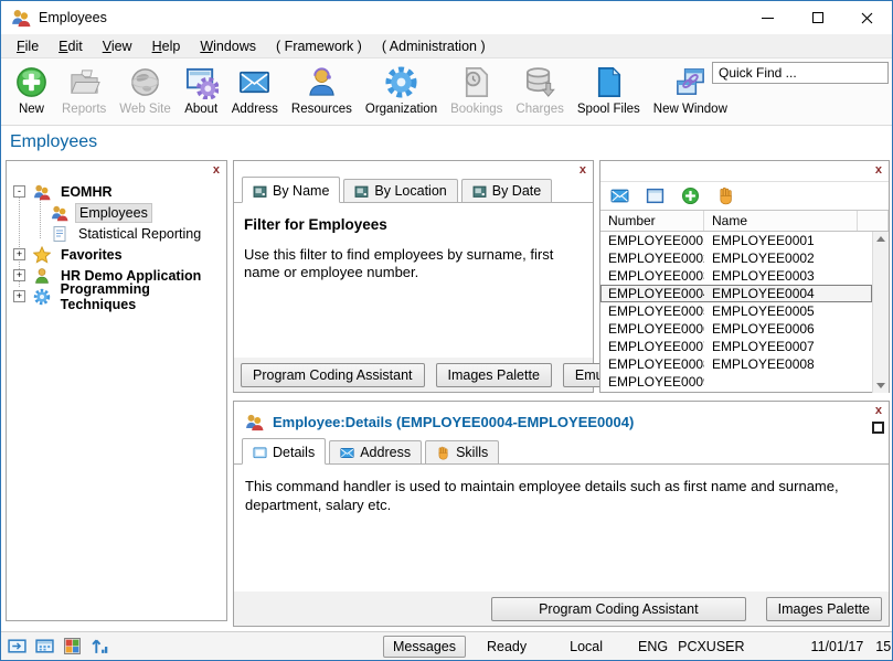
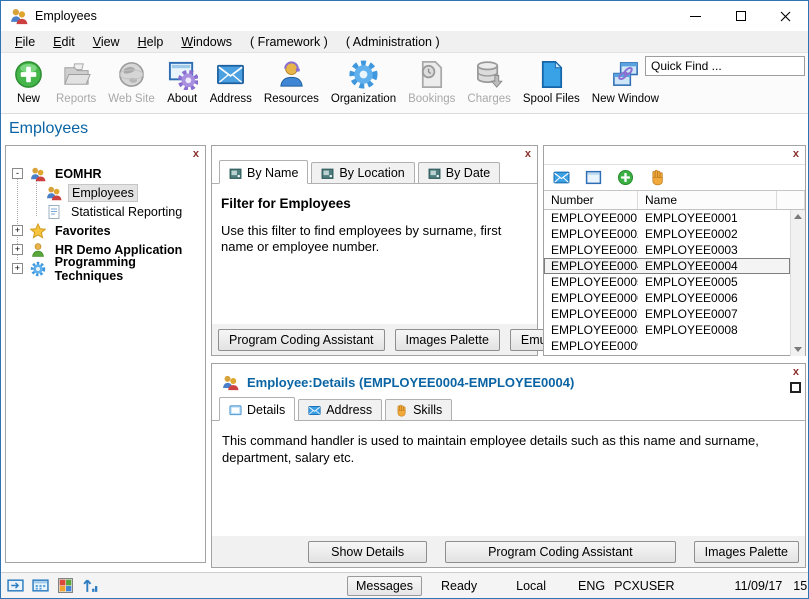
  Employees
  File
  Edit
  View
  Help
  Windows
  ( Framework )
  ( Administration )
  New
  Reports
  Web Site
  About
  Address
  Resources
  Organization
  Bookings
  Charges
  Spool Files
  New Window
  Quick Find ...
  Employees
  x
  -
  EOMHR
  Employees
  Statistical Reporting
  +
  Favorites
  +
  HR Demo Application
  +
  Programming Techniques
  x
  By Name
  By Location
  By Date
  Filter for Employees
  Use this filter to find employees by surname, first name or employee number.
  Program Coding Assistant
  Images Palette
  x
  Number
  Name
  EMPLOYEE000
  EMPLOYEE0001
  EMPLOYEE000
  EMPLOYEE0002
  EMPLOYEE000
  EMPLOYEE0003
  EMPLOYEE000
  EMPLOYEE0004
  EMPLOYEE000
  EMPLOYEE0005
  EMPLOYEE000
  EMPLOYEE0006
  EMPLOYEE000
  EMPLOYEE0007
  EMPLOYEE000
  EMPLOYEE0008
  EMPLOYEE000
  x
  Employee:Details (EMPLOYEE0004-EMPLOYEE0004)
  Details
  Address
  Skills
- This command handler is used to maintain employee details such as first name and surname, department, salary etc.
+ This command handler is used to maintain employee details such as this name and surname, department, salary etc.
+ Show Details
  Program Coding Assistant
  Images Palette
  Messages
  Ready
  Local
  ENG
  PCXUSER
- 11/01/17
+ 11/09/17
